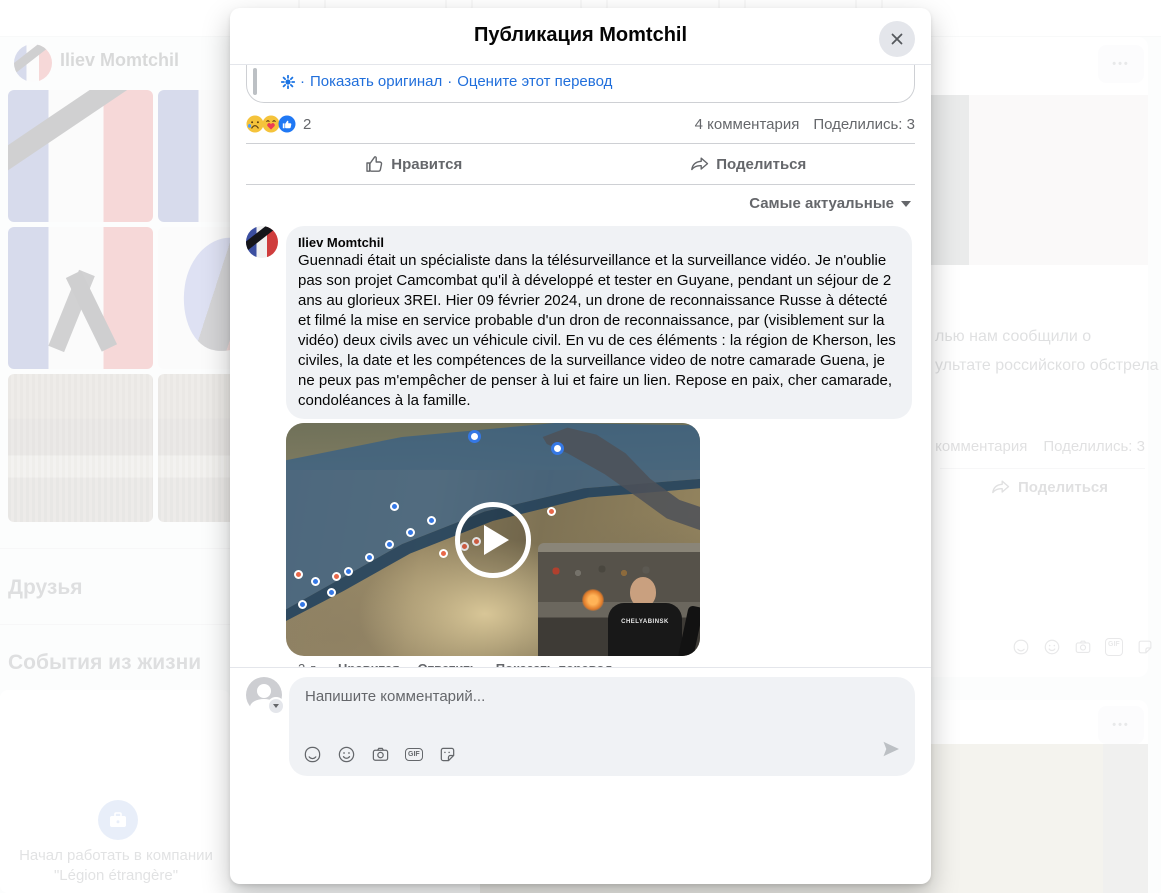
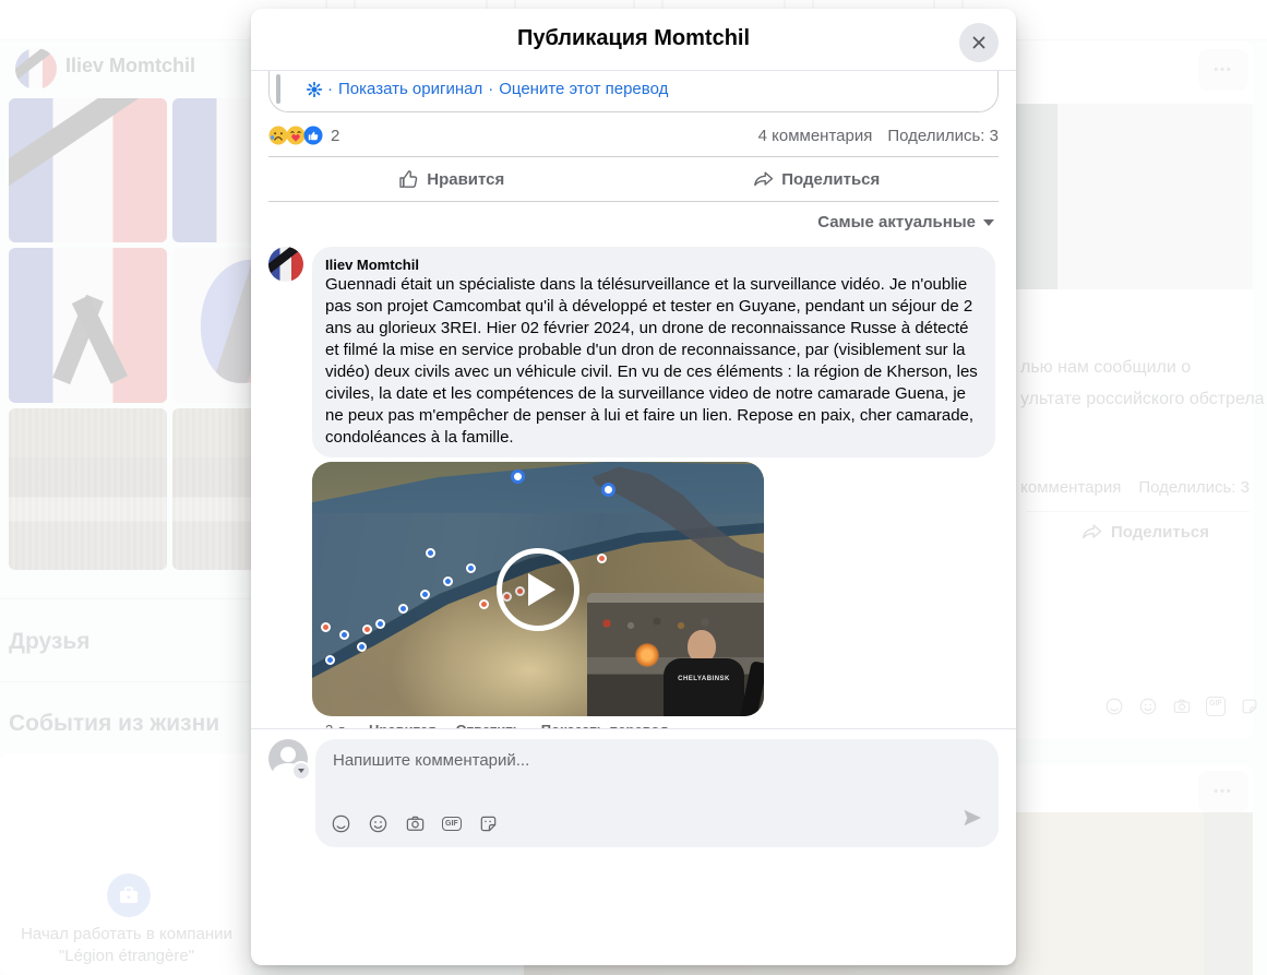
  Iliev Momtchil
  Друзья
  События из жизни
  Начал работать в компании
  "Légion étrangère"
  лью нам сообщили о
  ультате российского обстрела
  комментария
  Поделились: 3
  Поделиться
  Публикация Momtchil
  ·
  Показать оригинал
  ·
  Оцените этот перевод
  2
  4 комментария
  Поделились: 3
  Нравится
  Поделиться
  Самые актуальные
  Iliev Momtchil
- Guennadi était un spécialiste dans la télésurveillance et la surveillance vidéo. Je n'oublie pas son projet Camcombat qu'il à développé et tester en Guyane, pendant un séjour de 2 ans au glorieux 3REI. Hier 09 février 2024, un drone de reconnaissance Russe à détecté et filmé la mise en service probable d'un dron de reconnaissance, par (visiblement sur la vidéo) deux civils avec un véhicule civil. En vu de ces éléments : la région de Kherson, les civiles, la date et les compétences de la surveillance video de notre camarade Guena, je ne peux pas m'empêcher de penser à lui et faire un lien. Repose en paix, cher camarade, condoléances à la famille.
+ Guennadi était un spécialiste dans la télésurveillance et la surveillance vidéo. Je n'oublie pas son projet Camcombat qu'il à développé et tester en Guyane, pendant un séjour de 2 ans au glorieux 3REI. Hier 02 février 2024, un drone de reconnaissance Russe à détecté et filmé la mise en service probable d'un dron de reconnaissance, par (visiblement sur la vidéo) deux civils avec un véhicule civil. En vu de ces éléments : la région de Kherson, les civiles, la date et les compétences de la surveillance video de notre camarade Guena, je ne peux pas m'empêcher de penser à lui et faire un lien. Repose en paix, cher camarade, condoléances à la famille.
  Напишите комментарий...
